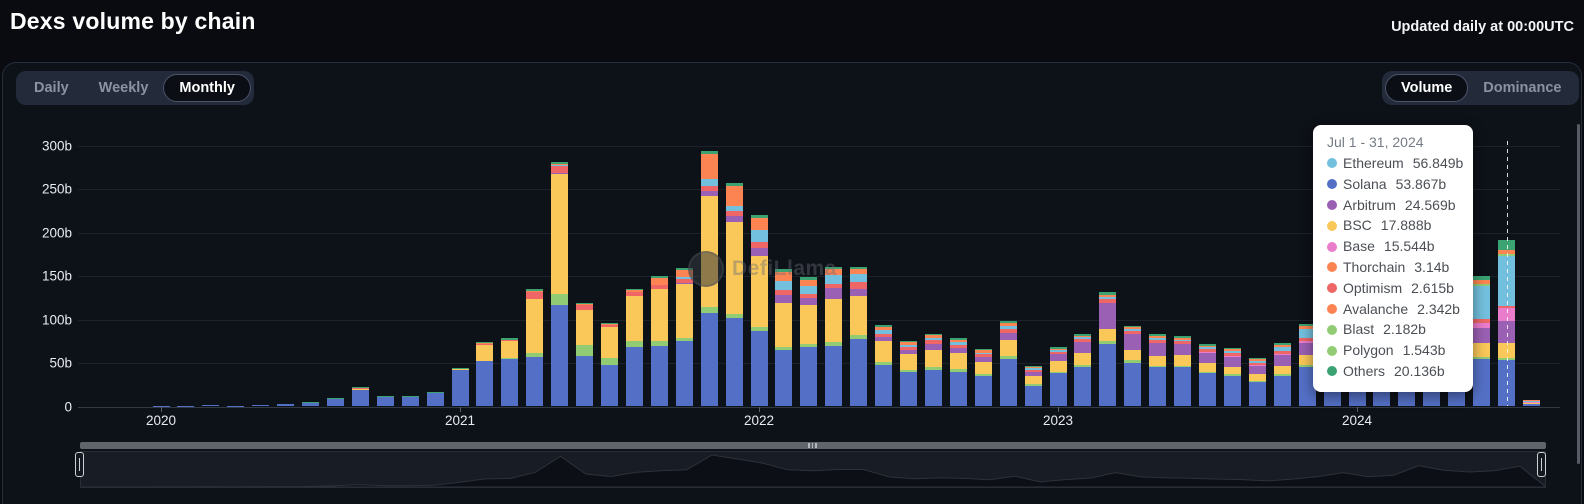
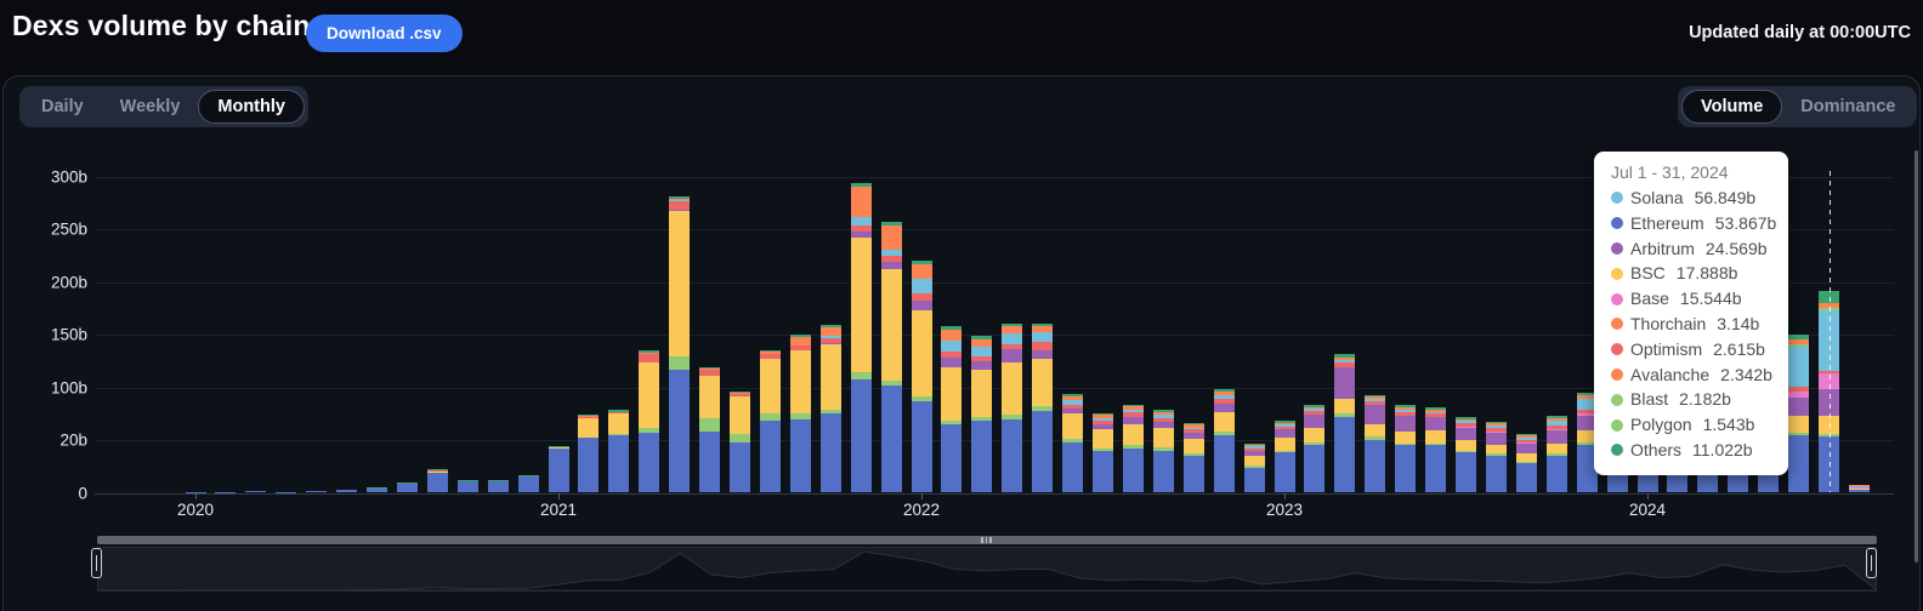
  Dexs volume by chain
+ Download .csv
  Updated daily at 00:00UTC
  Daily
  Weekly
  Monthly
  Volume
  Dominance
  0
- 50b
+ 20b
  100b
  150b
  200b
  250b
  300b
  2020
  2021
  2022
  2023
  2024
- DefiLlama
  Jul 1 - 31, 2024
- Ethereum
+ Solana
  56.849b
- Solana
+ Ethereum
  53.867b
  Arbitrum
  24.569b
  BSC
  17.888b
  Base
  15.544b
  Thorchain
  3.14b
  Optimism
  2.615b
  Avalanche
  2.342b
  Blast
  2.182b
  Polygon
  1.543b
  Others
- 20.136b
+ 11.022b
